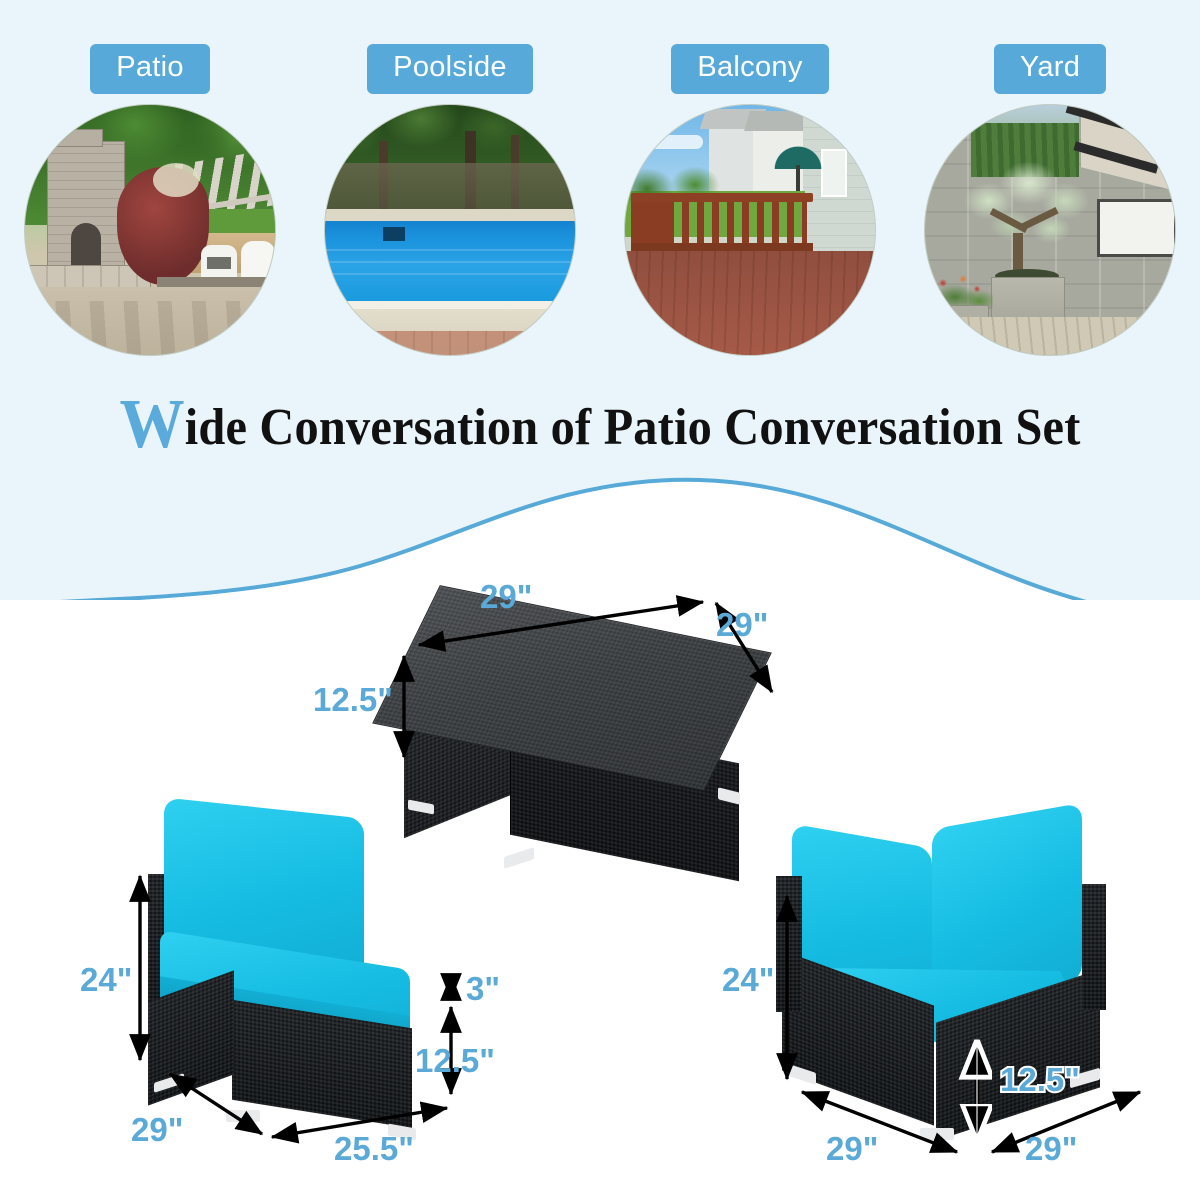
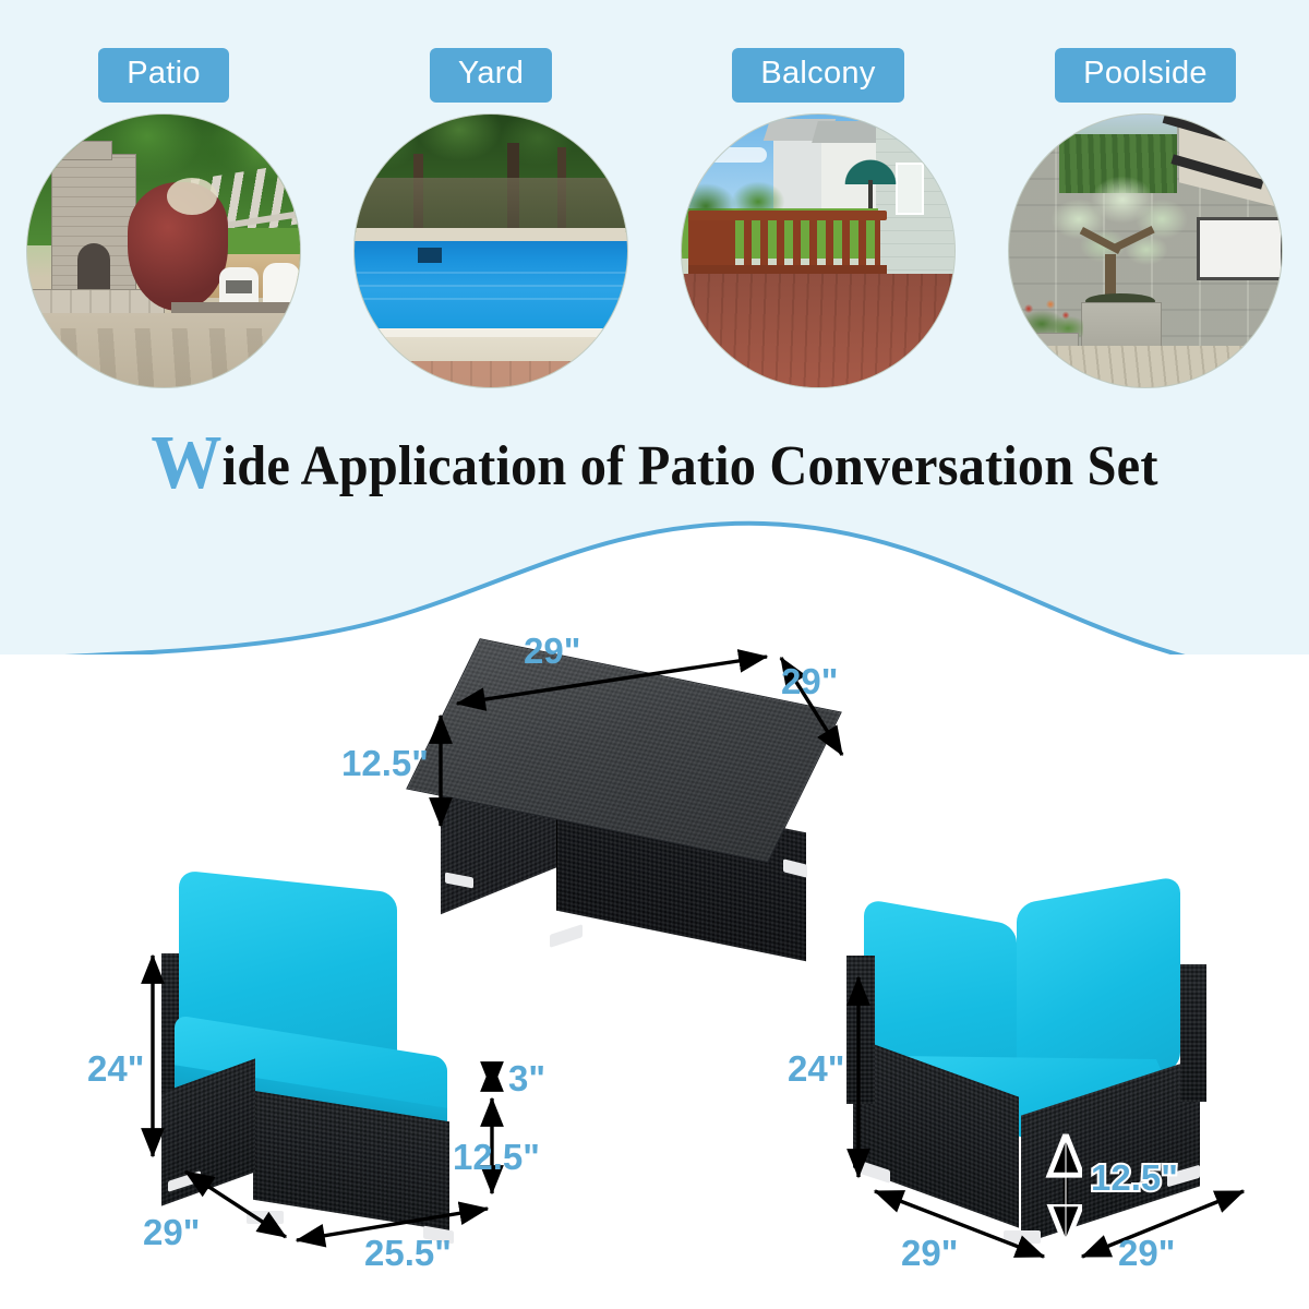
  Patio
- Poolside
+ Yard
  Balcony
- Yard
+ Poolside
- Wide Conversation of Patio Conversation Set
+ Wide Application of Patio Conversation Set
  29"
  29"
  12.5"
  24"
  3"
  12.5"
  29"
  25.5"
  24"
  12.5"
  29"
  29"
